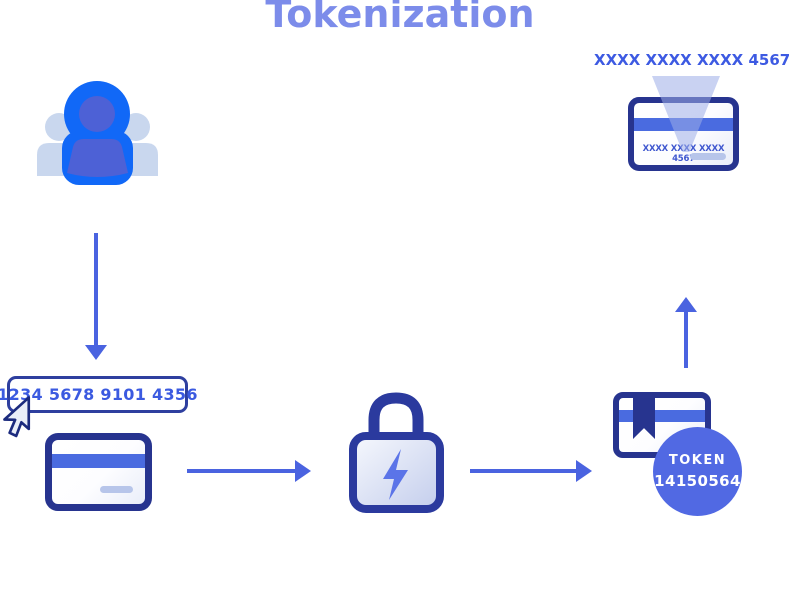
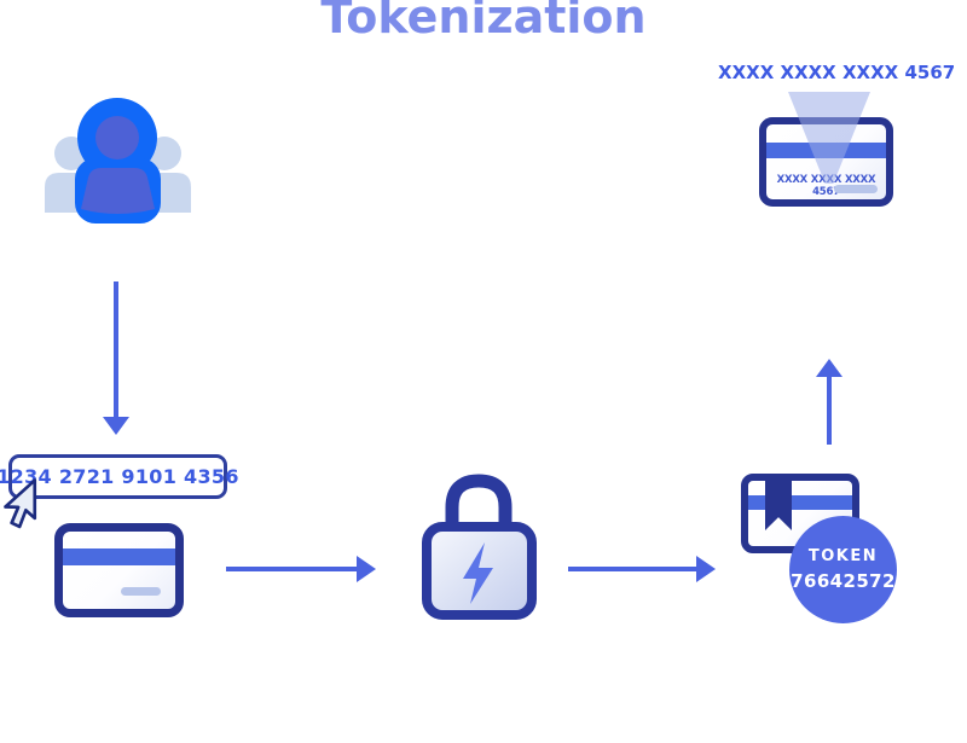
  Tokenization
  XXXX XXXX XXXX 4567
  XXXX XXXX XXXX 456
- 1234 5678 9101 4356
+ 1234 2721 9101 4356
  TOKEN
- 8141505648
+ 9766425722
